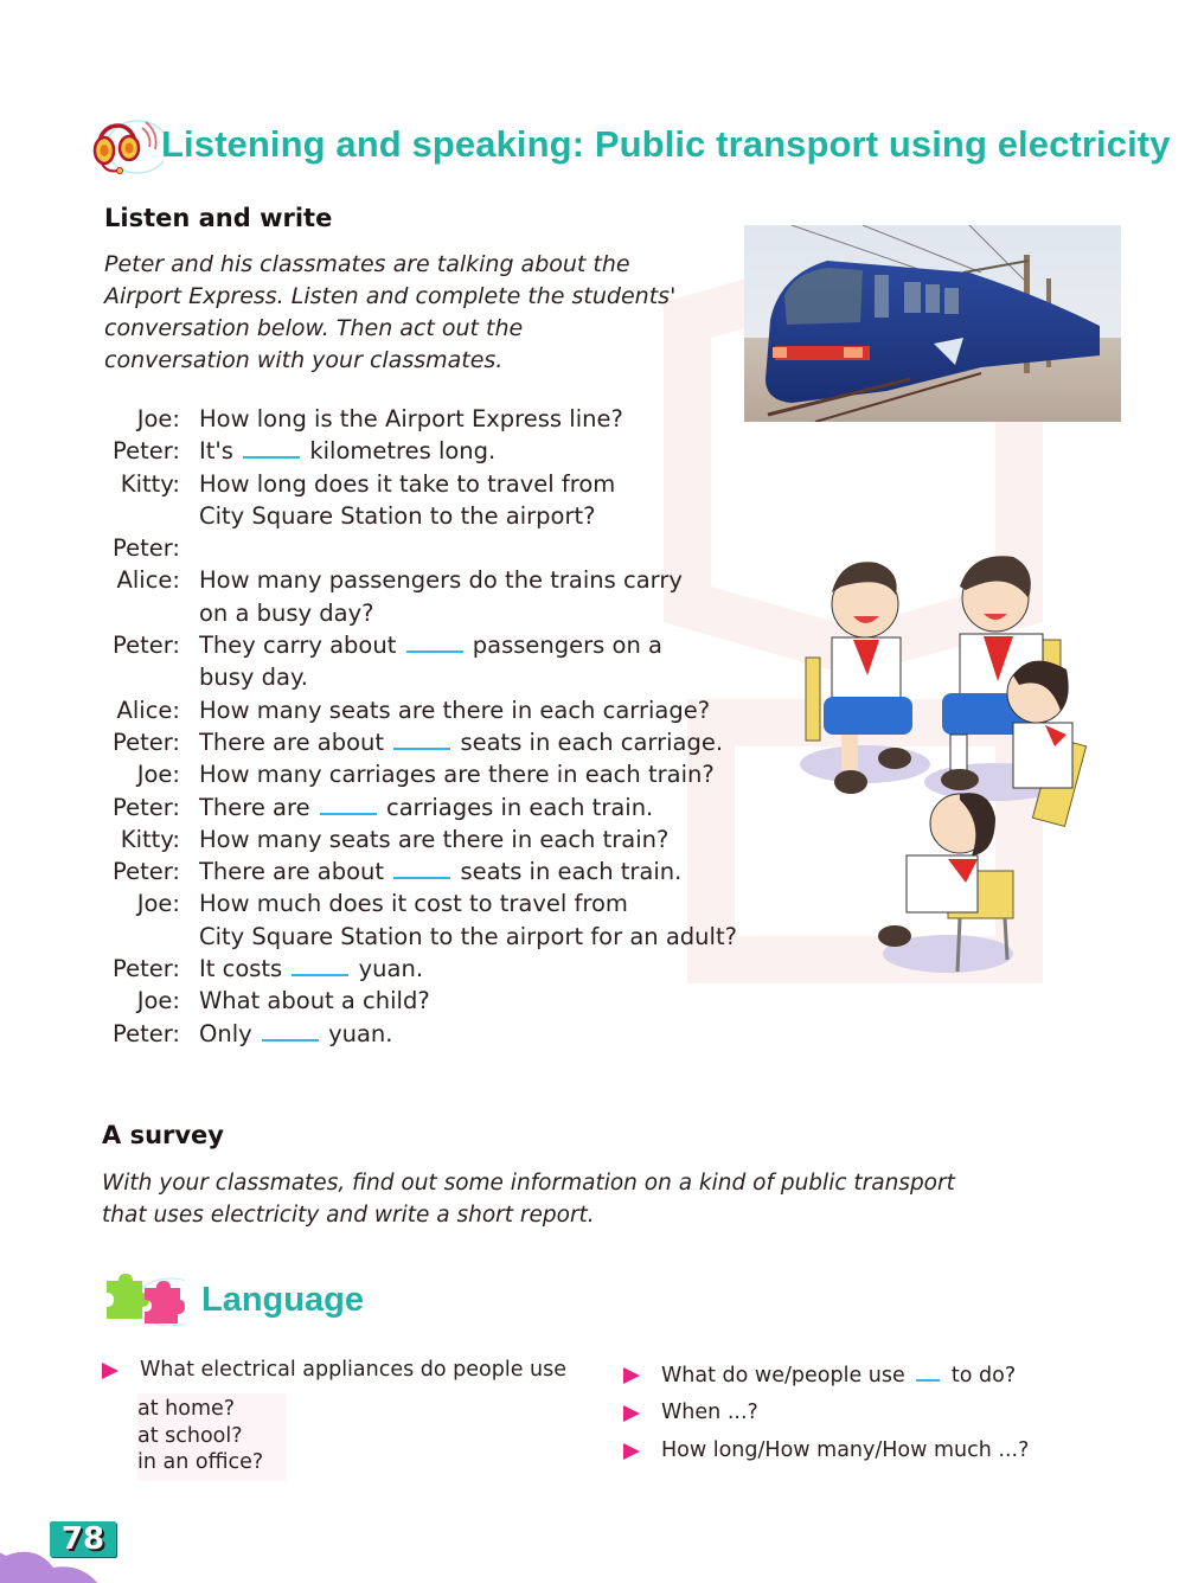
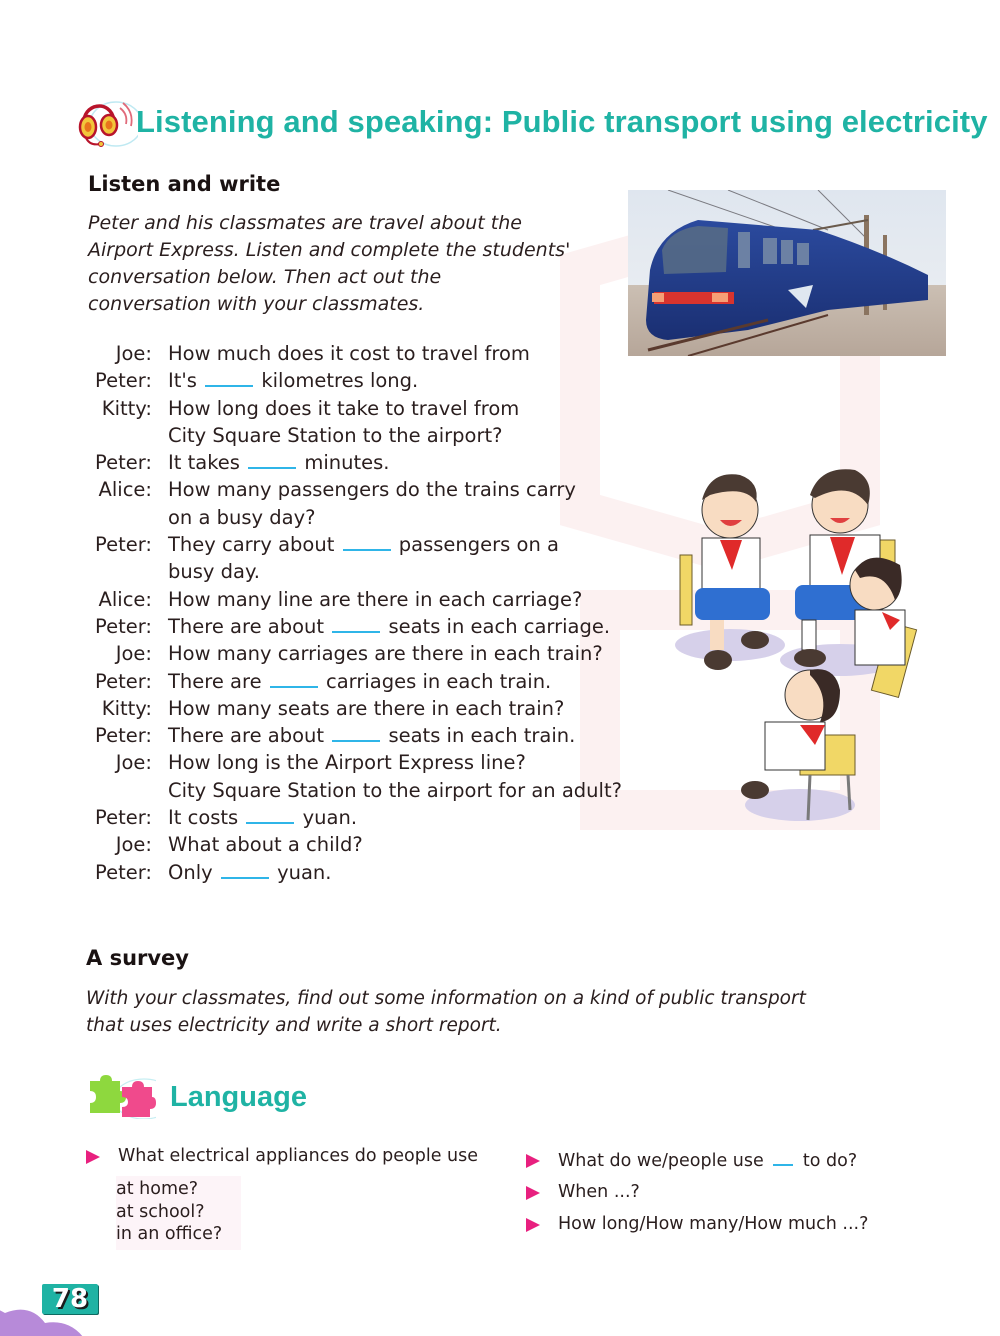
  Listening and speaking: Public transport using electricity
  Listen and write
- Peter and his classmates are talking about the
+ Peter and his classmates are travel about the
  Airport Express. Listen and complete the students'
  conversation below. Then act out the
  conversation with your classmates.
  Joe:
- How long is the Airport Express line?
+ How much does it cost to travel from
  Peter:
  It's kilometres long.
  Kitty:
  How long does it take to travel from
  City Square Station to the airport?
  Peter:
+ It takes minutes.
  Alice:
  How many passengers do the trains carry
  on a busy day?
  Peter:
  They carry about passengers on a
  busy day.
  Alice:
- How many seats are there in each carriage?
+ How many line are there in each carriage?
  Peter:
  There are about seats in each carriage.
  Joe:
  How many carriages are there in each train?
  Peter:
  There are carriages in each train.
  Kitty:
  How many seats are there in each train?
  Peter:
  There are about seats in each train.
  Joe:
- How much does it cost to travel from
+ How long is the Airport Express line?
  City Square Station to the airport for an adult?
  Peter:
  It costs yuan.
  Joe:
  What about a child?
  Peter:
  Only yuan.
  A survey
  With your classmates, find out some information on a kind of public transport
  that uses electricity and write a short report.
  Language
  What electrical appliances do people use
  at home?
  at school?
  in an office?
  What do we/people use to do?
  When ...?
  How long/How many/How much ...?
  78
